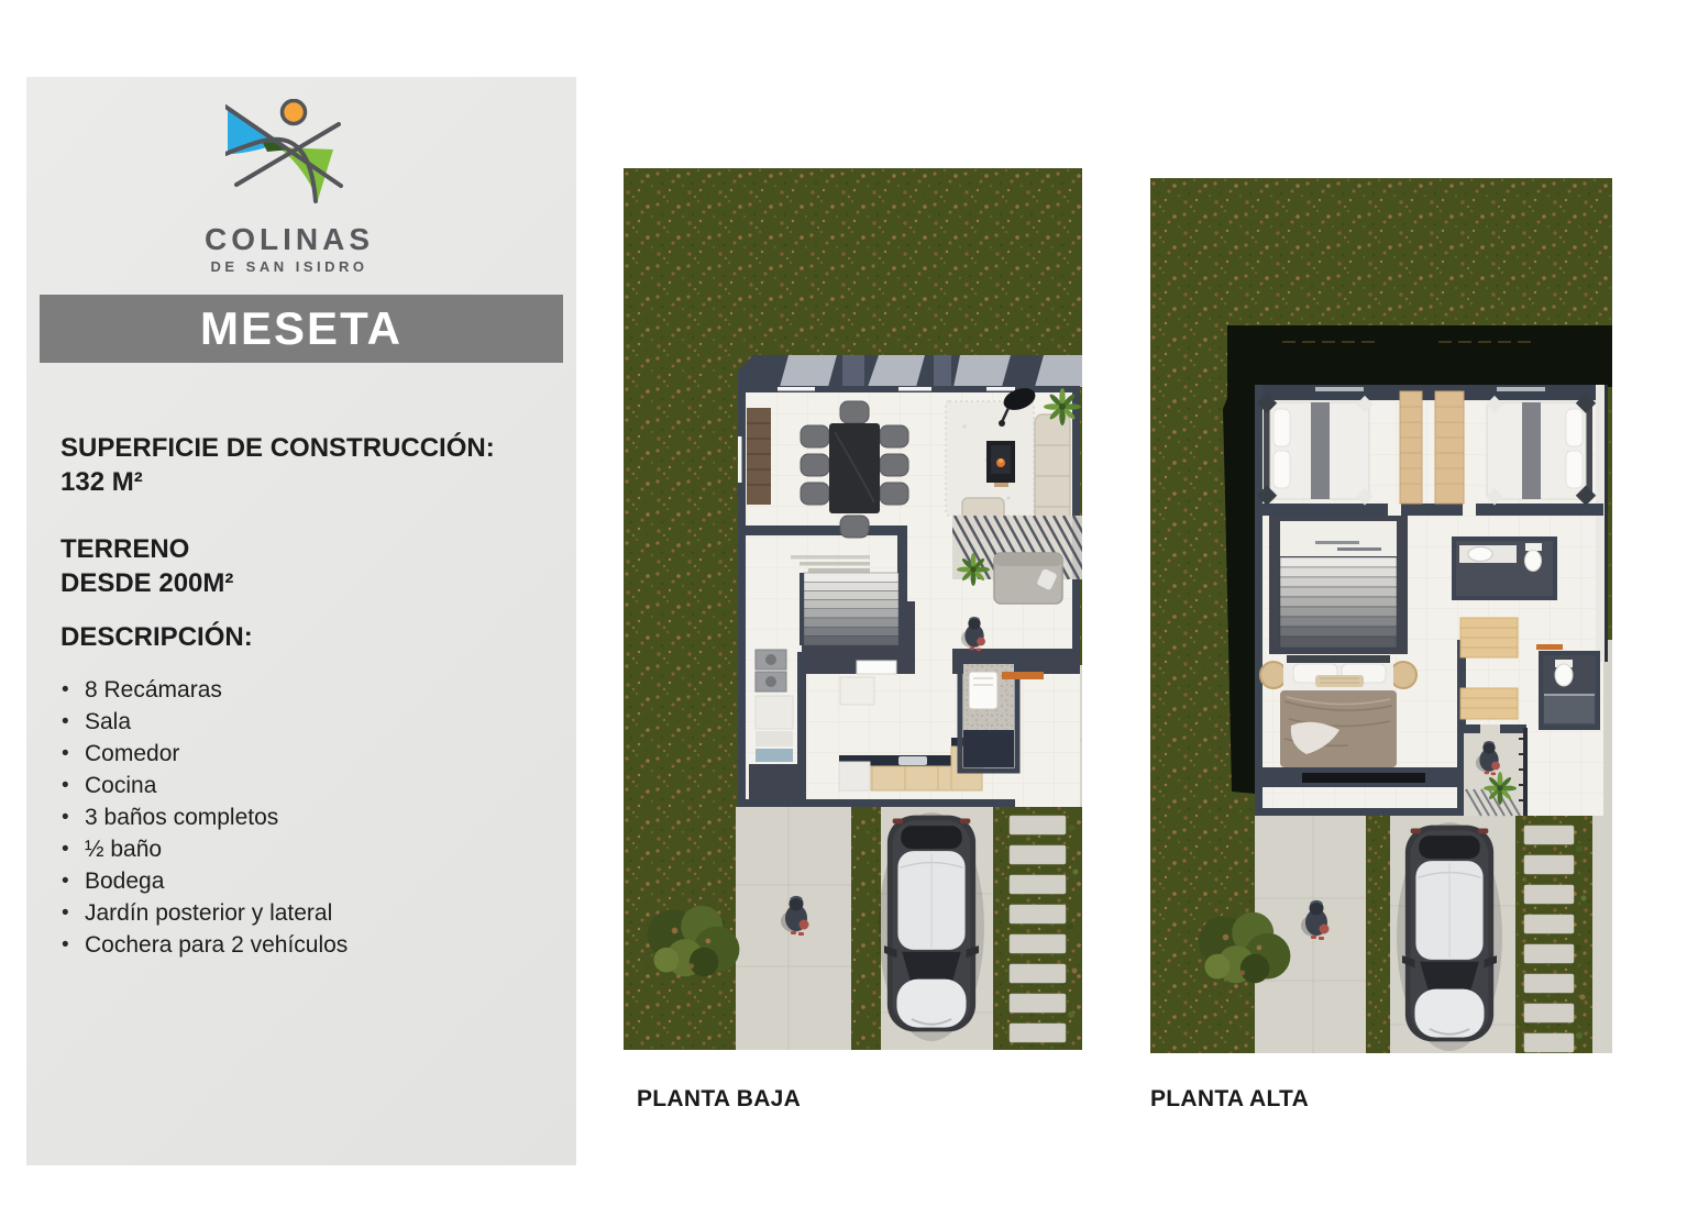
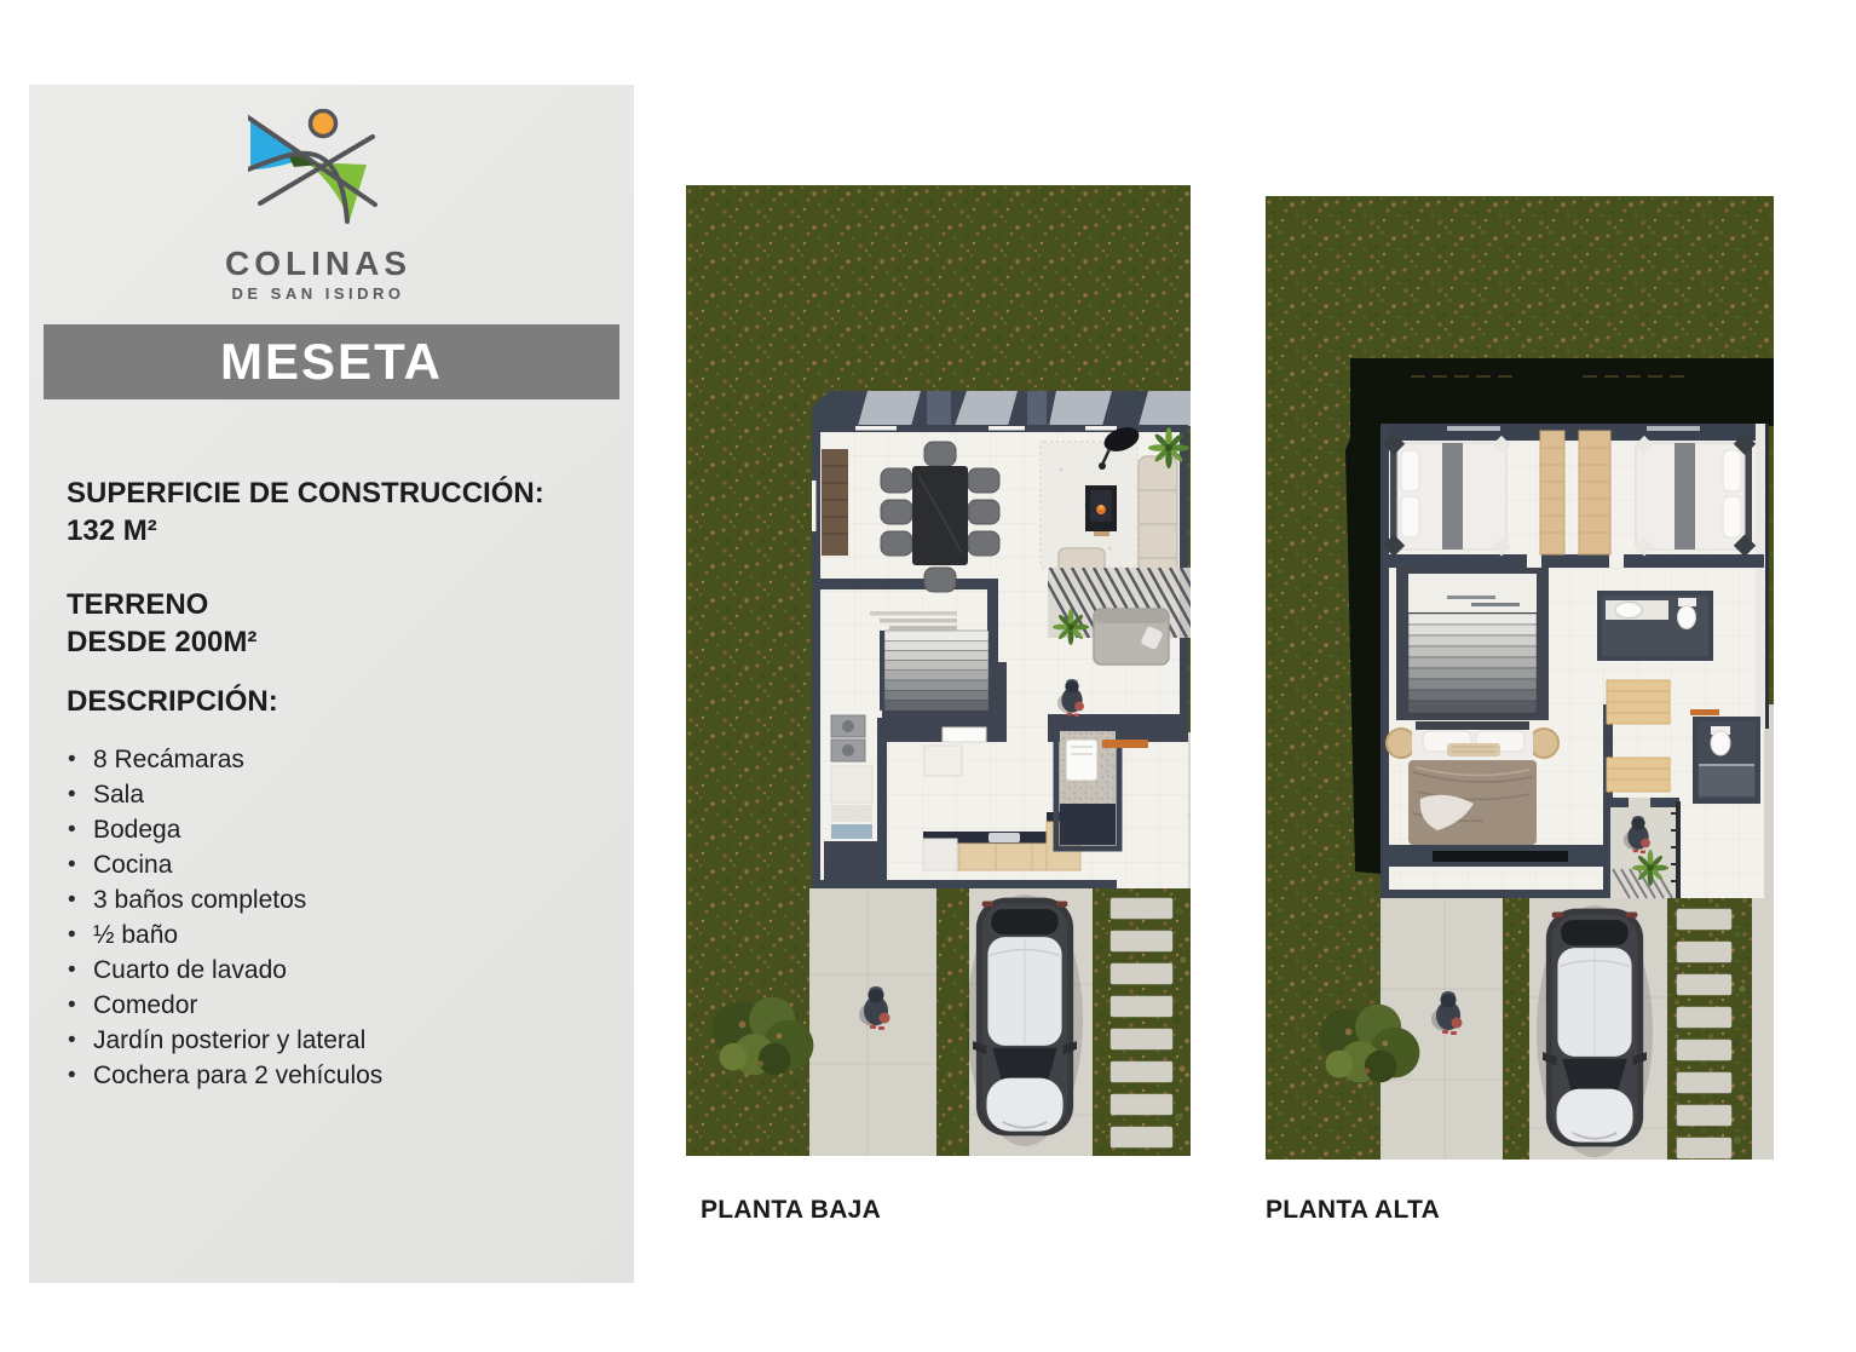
  COLINAS
  DE SAN ISIDRO
  MESETA
  SUPERFICIE DE CONSTRUCCIÓN:
  132 M²
  TERRENO
  DESDE 200M²
  DESCRIPCIÓN:
  8 Recámaras
  Sala
- Comedor
+ Bodega
  Cocina
  3 baños completos
  ½ baño
+ Cuarto de lavado
- Bodega
+ Comedor
  Jardín posterior y lateral
  Cochera para 2 vehículos
  PLANTA BAJA
  PLANTA ALTA
